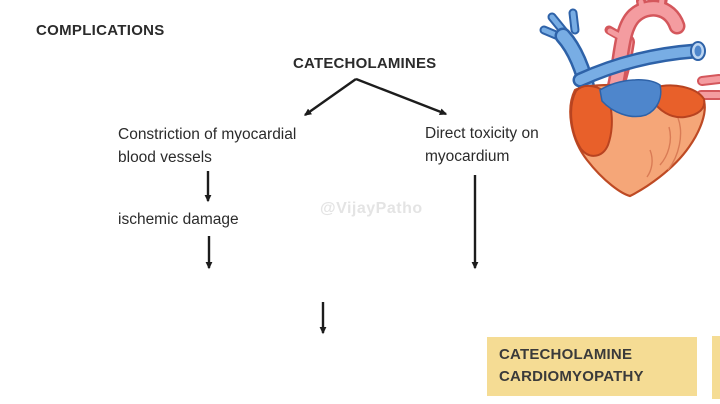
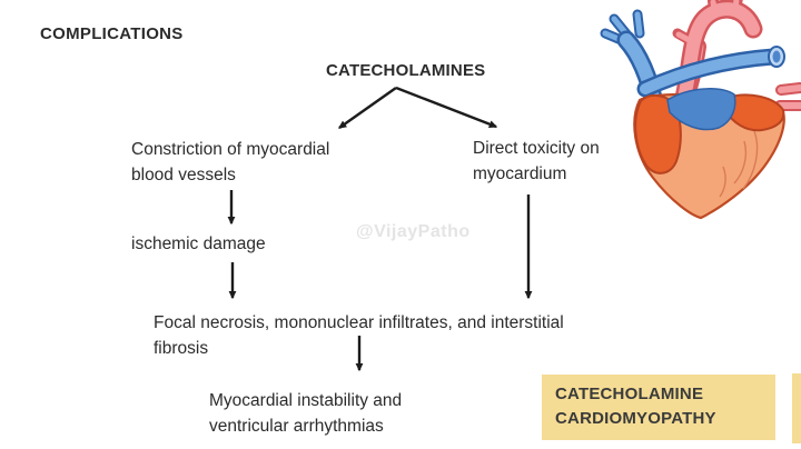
  COMPLICATIONS
  CATECHOLAMINES
  Constriction of myocardial
  blood vessels
  Direct toxicity on
  myocardium
  ischemic damage
+ Focal necrosis, mononuclear infiltrates, and interstitial
+ fibrosis
+ Myocardial instability and
+ ventricular arrhythmias
  CATECHOLAMINE
  CARDIOMYOPATHY
  @VijayPatho
